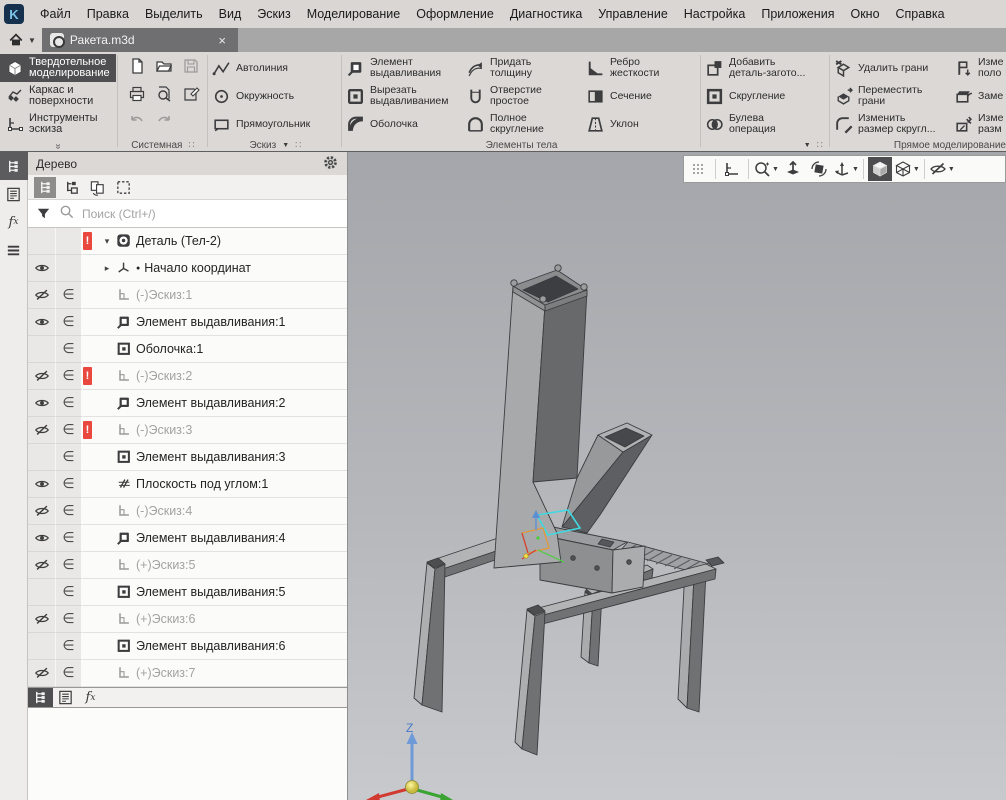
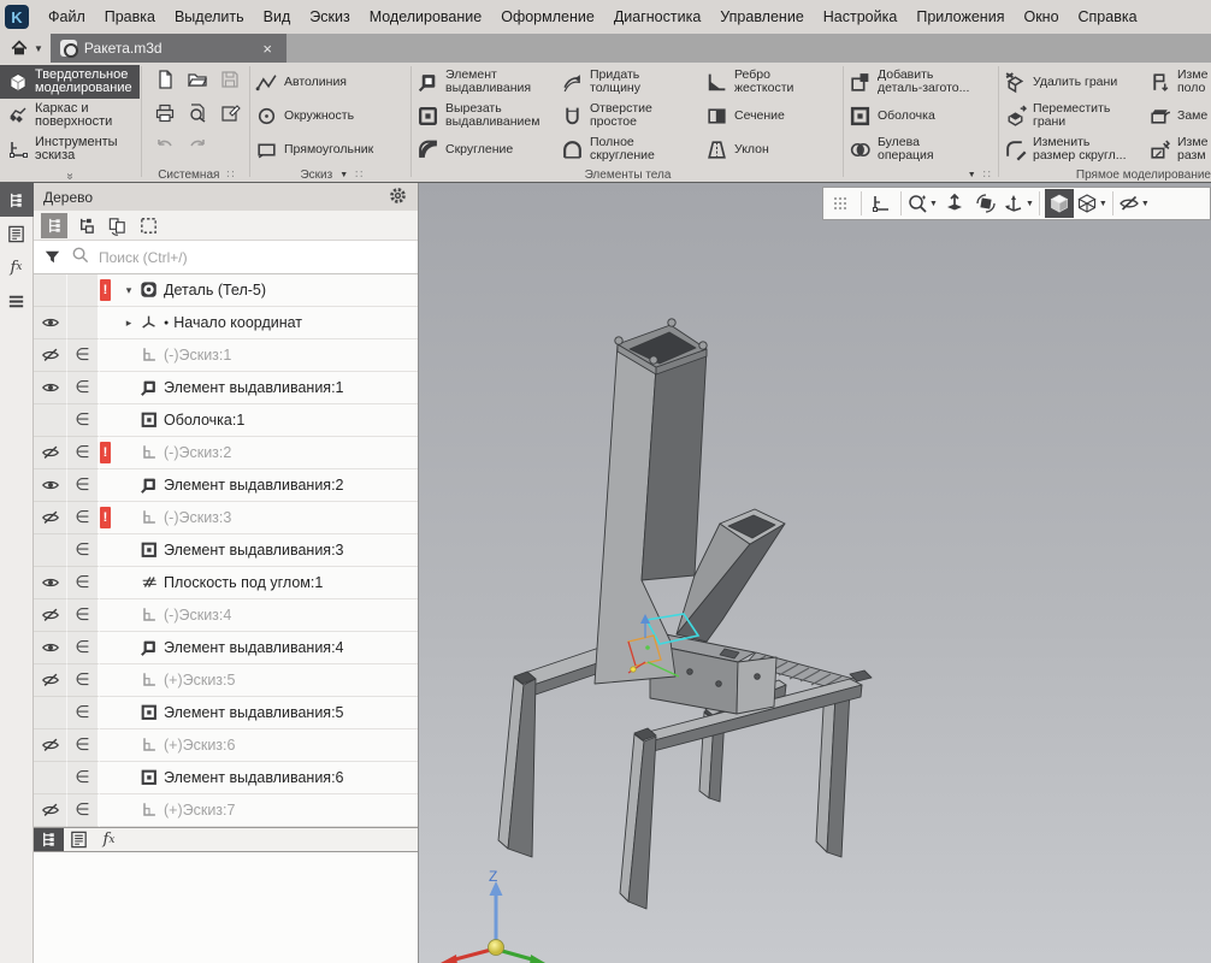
  K
  Файл
  Правка
  Выделить
  Вид
  Эскиз
  Моделирование
  Оформление
  Диагностика
  Управление
  Настройка
  Приложения
  Окно
  Справка
  ▼
  Ракета.m3d
  ×
  Твердотельное
  моделирование
  Каркас и
  поверхности
  Инструменты
  эскиза
  Системная
  ∷
  Автолиния
  Окружность
  Прямоугольник
  Эскиз
  ∷
  Элемент
  выдавливания
  Вырезать
  выдавливанием
- Оболочка
+ Скругление
  Придать
  толщину
  Отверстие
  простое
  Полное
  скругление
  Ребро
  жесткости
  Сечение
  Уклон
  Элементы тела
  Добавить
  деталь-загото...
- Скругление
+ Оболочка
  Булева
  операция
  ∷
  Удалить грани
  Переместить
  грани
  Изменить
  размер скругл...
  Изме
  поло
  Заме
  Изме
  разм
  Прямое моделирование
  f
  x
  Дерево
  Поиск (Ctrl+/)
  !
  ▾
- Деталь (Тел-2)
+ Деталь (Тел-5)
  ▸
  Начало координат
  ∈
  (-)Эскиз:1
  ∈
  Элемент выдавливания:1
  ∈
  Оболочка:1
  ∈
  !
  (-)Эскиз:2
  ∈
  Элемент выдавливания:2
  ∈
  !
  (-)Эскиз:3
  ∈
  Элемент выдавливания:3
  ∈
  Плоскость под углом:1
  ∈
  (-)Эскиз:4
  ∈
  Элемент выдавливания:4
  ∈
  (+)Эскиз:5
  ∈
  Элемент выдавливания:5
  ∈
  (+)Эскиз:6
  ∈
  Элемент выдавливания:6
  ∈
  (+)Эскиз:7
  f
  x
  Z
